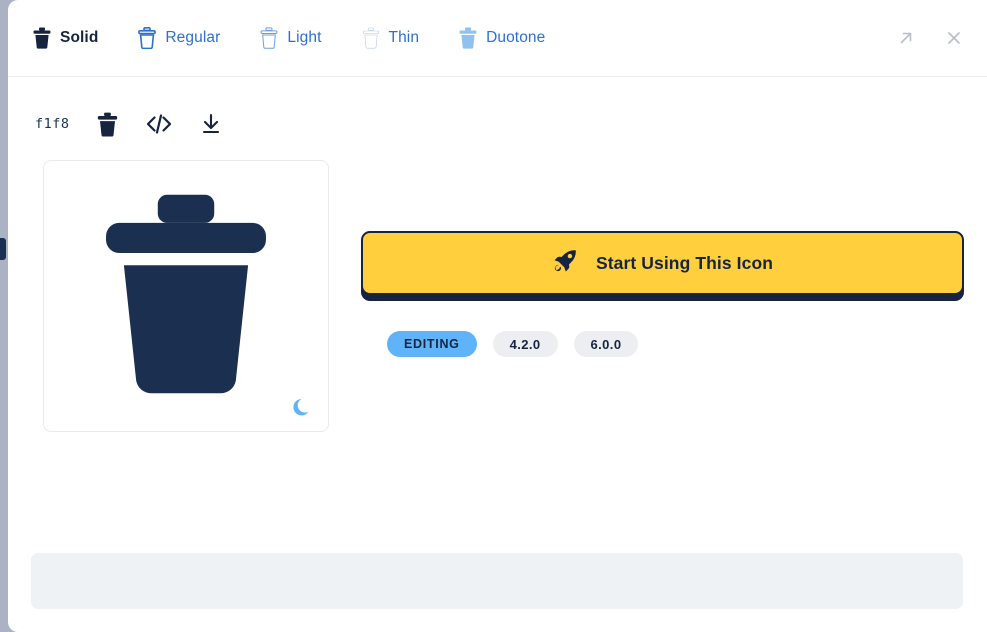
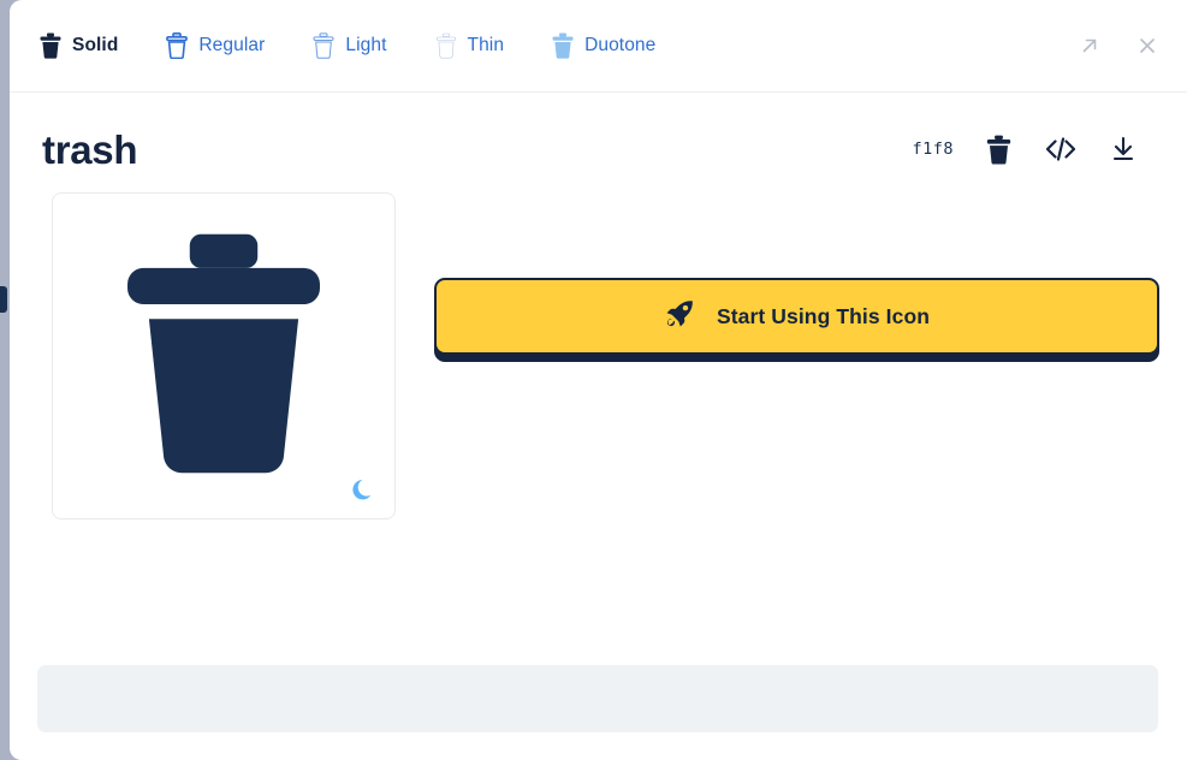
  Solid
  Regular
  Light
  Thin
  Duotone
+ trash
  f1f8
  Start Using This Icon
- EDITING
- 4.2.0
- 6.0.0
